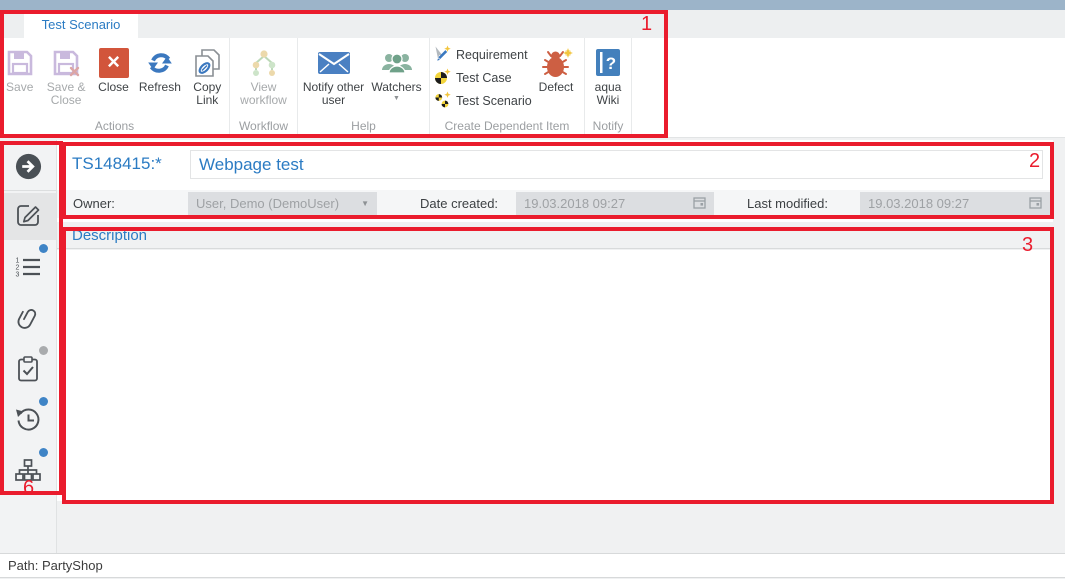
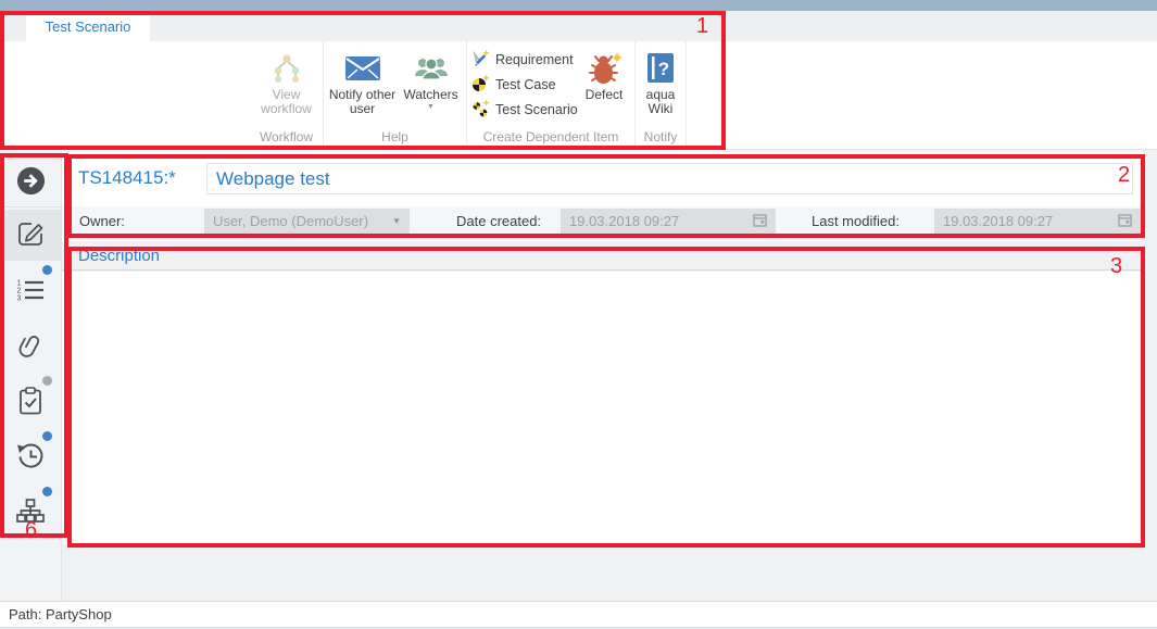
  Test Scenario
- Save
- Save & Close
- ×
- Close
- Refresh
- Copy Link
- Actions
  View workflow
  Workflow
  Notify other user
  Watchers
  Help
  Requirement
  Test Case
  Test Scenario
  Defect
  Create Dependent Item
  ?
  aqua Wiki
  Notify
  TS148415:*
  Webpage test
  Owner:
  User, Demo (DemoUser)
  ▼
  Date created:
  19.03.2018 09:27
  Last modified:
  19.03.2018 09:27
  Description
  Path: PartyShop
  1
  2
  3
  6
